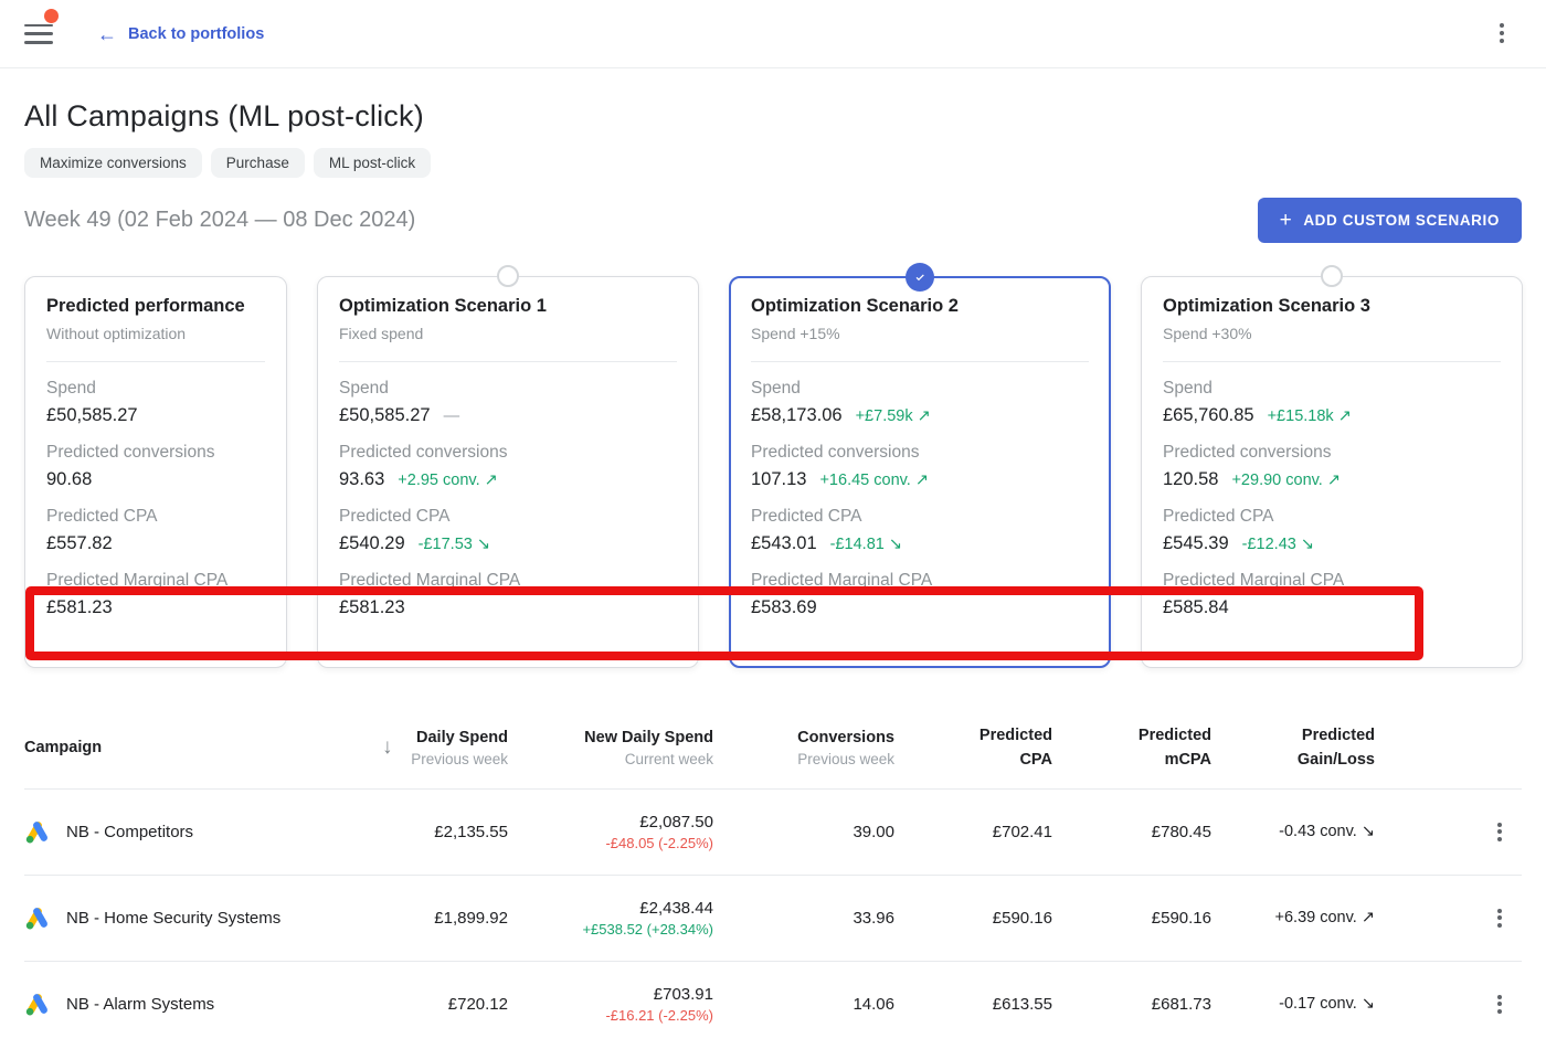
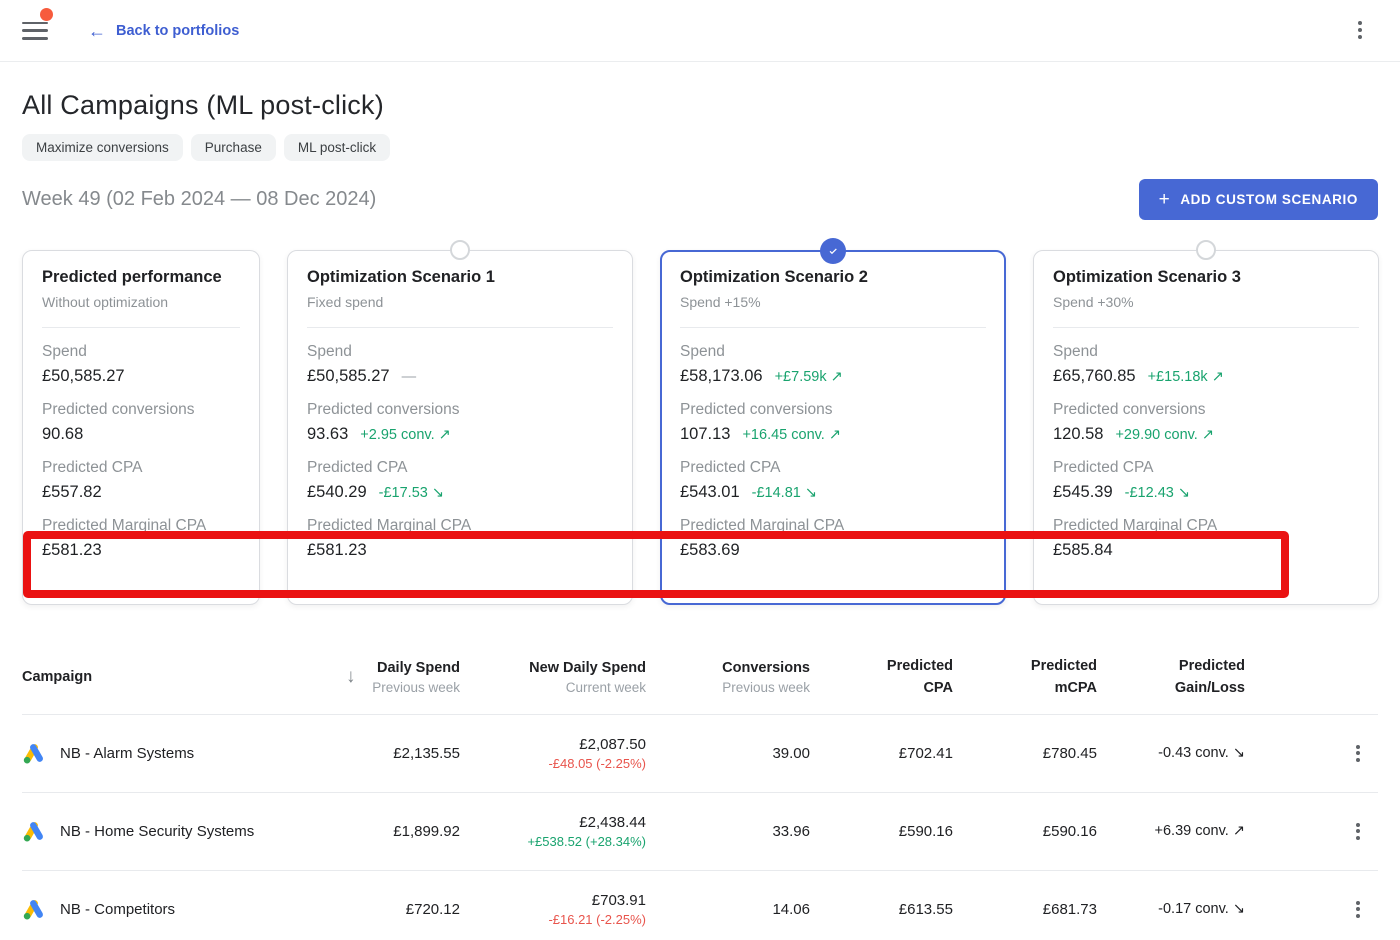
  ←
  Back to portfolios
  All Campaigns (ML post-click)
  Maximize conversions
  Purchase
  ML post-click
  Week 49 (02 Feb 2024 — 08 Dec 2024)
  +
  ADD CUSTOM SCENARIO
  Predicted performance
  Without optimization
  Spend
  £50,585.27
  Predicted conversions
  90.68
  Predicted CPA
  £557.82
  Predicted Marginal CPA
  £581.23
  Optimization Scenario 1
  Fixed spend
  Spend
  £50,585.27
  —
  Predicted conversions
  93.63
  +2.95 conv. ↗
  Predicted CPA
  £540.29
  -£17.53 ↘
  Predicted Marginal CPA
  £581.23
  Optimization Scenario 2
  Spend +15%
  Spend
  £58,173.06
  +£7.59k ↗
  Predicted conversions
  107.13
  +16.45 conv. ↗
  Predicted CPA
  £543.01
  -£14.81 ↘
  Predicted Marginal CPA
  £583.69
  Optimization Scenario 3
  Spend +30%
  Spend
  £65,760.85
  +£15.18k ↗
  Predicted conversions
  120.58
  +29.90 conv. ↗
  Predicted CPA
  £545.39
  -£12.43 ↘
  Predicted Marginal CPA
  £585.84
  Campaign
  ↓
  Daily Spend
  Previous week
  New Daily Spend
  Current week
  Conversions
  Previous week
  Predicted
  CPA
  Predicted
  mCPA
  Predicted
  Gain/Loss
- NB - Competitors
+ NB - Alarm Systems
  £2,135.55
  £2,087.50
  -£48.05 (-2.25%)
  39.00
  £702.41
  £780.45
  -0.43 conv. ↘
  NB - Home Security Systems
  £1,899.92
  £2,438.44
  +£538.52 (+28.34%)
  33.96
  £590.16
  £590.16
  +6.39 conv. ↗
- NB - Alarm Systems
+ NB - Competitors
  £720.12
  £703.91
  -£16.21 (-2.25%)
  14.06
  £613.55
  £681.73
  -0.17 conv. ↘
